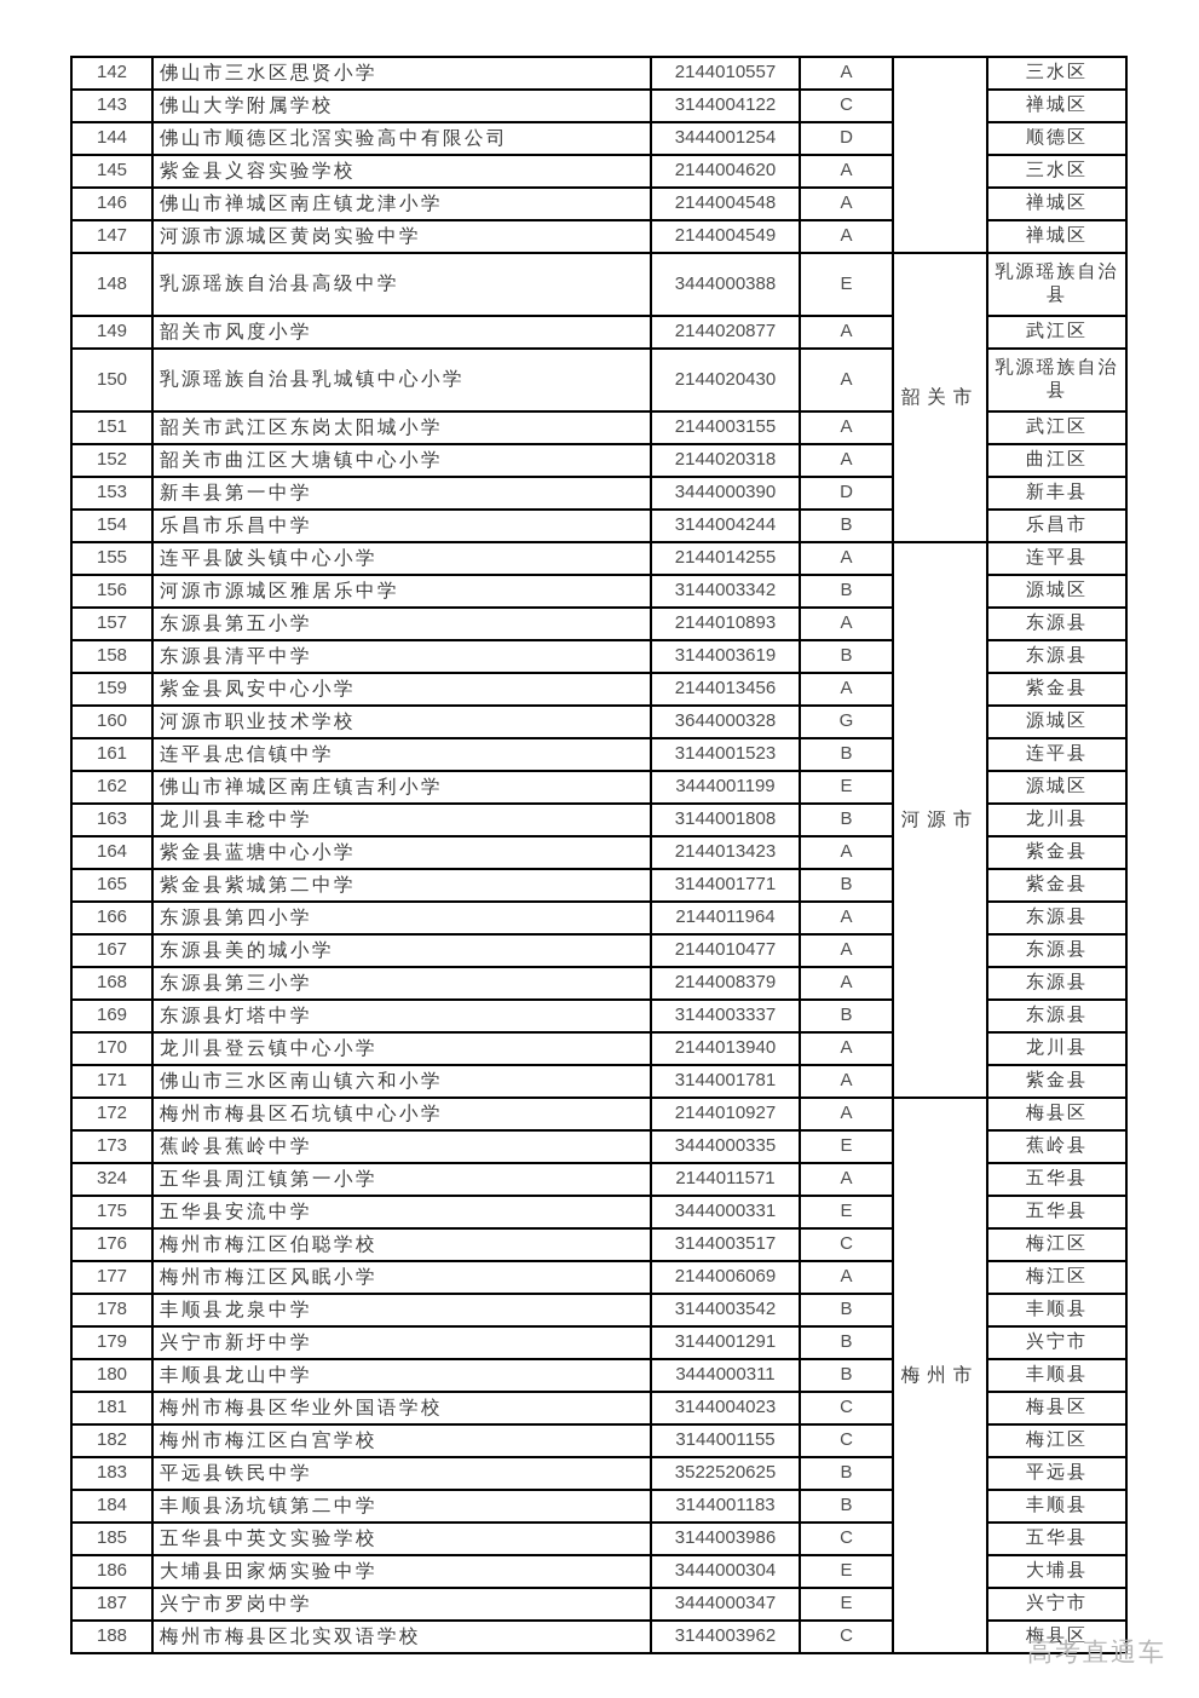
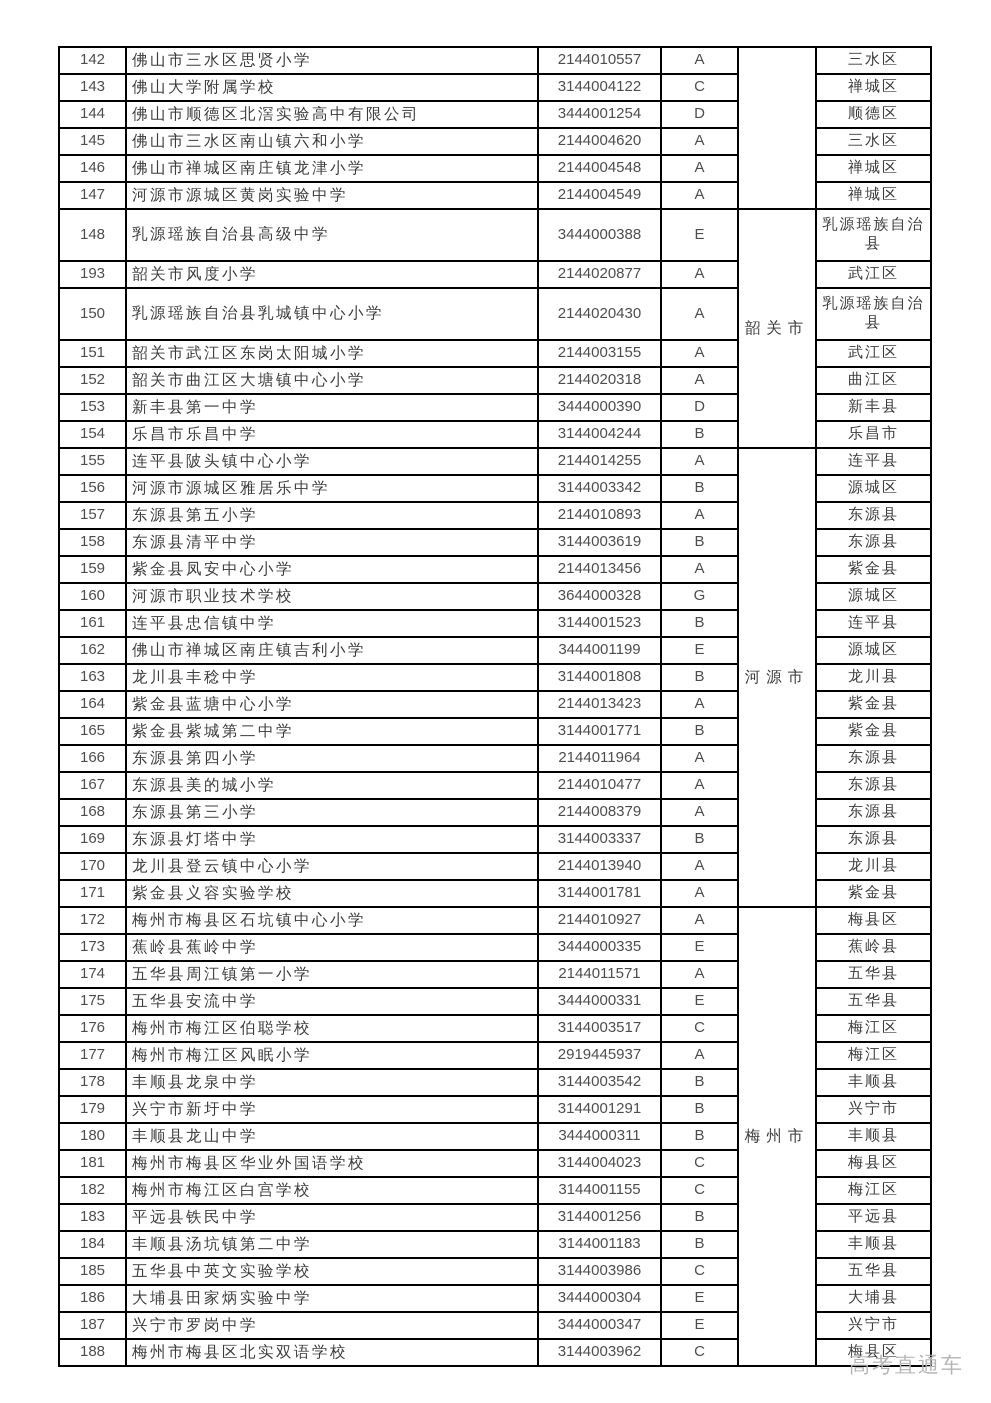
  142	佛山市三水区思贤小学	2144010557	A		三水区
  143	佛山大学附属学校	3144004122	C	禅城区
  144	佛山市顺德区北滘实验高中有限公司	3444001254	D	顺德区
- 145	紫金县义容实验学校	2144004620	A	三水区
+ 145	佛山市三水区南山镇六和小学	2144004620	A	三水区
  146	佛山市禅城区南庄镇龙津小学	2144004548	A	禅城区
  147	河源市源城区黄岗实验中学	2144004549	A	禅城区
  148	乳源瑶族自治县高级中学	3444000388	E	韶关市	乳源瑶族自治县
- 149	韶关市风度小学	2144020877	A	武江区
+ 193	韶关市风度小学	2144020877	A	武江区
  150	乳源瑶族自治县乳城镇中心小学	2144020430	A	乳源瑶族自治县
  151	韶关市武江区东岗太阳城小学	2144003155	A	武江区
  152	韶关市曲江区大塘镇中心小学	2144020318	A	曲江区
  153	新丰县第一中学	3444000390	D	新丰县
  154	乐昌市乐昌中学	3144004244	B	乐昌市
  155	连平县陂头镇中心小学	2144014255	A	河源市	连平县
  156	河源市源城区雅居乐中学	3144003342	B	源城区
  157	东源县第五小学	2144010893	A	东源县
  158	东源县清平中学	3144003619	B	东源县
  159	紫金县凤安中心小学	2144013456	A	紫金县
  160	河源市职业技术学校	3644000328	G	源城区
  161	连平县忠信镇中学	3144001523	B	连平县
  162	佛山市禅城区南庄镇吉利小学	3444001199	E	源城区
  163	龙川县丰稔中学	3144001808	B	龙川县
  164	紫金县蓝塘中心小学	2144013423	A	紫金县
  165	紫金县紫城第二中学	3144001771	B	紫金县
  166	东源县第四小学	2144011964	A	东源县
  167	东源县美的城小学	2144010477	A	东源县
  168	东源县第三小学	2144008379	A	东源县
  169	东源县灯塔中学	3144003337	B	东源县
  170	龙川县登云镇中心小学	2144013940	A	龙川县
- 171	佛山市三水区南山镇六和小学	3144001781	A	紫金县
+ 171	紫金县义容实验学校	3144001781	A	紫金县
  172	梅州市梅县区石坑镇中心小学	2144010927	A	梅州市	梅县区
  173	蕉岭县蕉岭中学	3444000335	E	蕉岭县
- 324	五华县周江镇第一小学	2144011571	A	五华县
+ 174	五华县周江镇第一小学	2144011571	A	五华县
  175	五华县安流中学	3444000331	E	五华县
  176	梅州市梅江区伯聪学校	3144003517	C	梅江区
- 177	梅州市梅江区风眠小学	2144006069	A	梅江区
+ 177	梅州市梅江区风眠小学	2919445937	A	梅江区
  178	丰顺县龙泉中学	3144003542	B	丰顺县
  179	兴宁市新圩中学	3144001291	B	兴宁市
  180	丰顺县龙山中学	3444000311	B	丰顺县
  181	梅州市梅县区华业外国语学校	3144004023	C	梅县区
  182	梅州市梅江区白宫学校	3144001155	C	梅江区
- 183	平远县铁民中学	3522520625	B	平远县
+ 183	平远县铁民中学	3144001256	B	平远县
  184	丰顺县汤坑镇第二中学	3144001183	B	丰顺县
  185	五华县中英文实验学校	3144003986	C	五华县
  186	大埔县田家炳实验中学	3444000304	E	大埔县
  187	兴宁市罗岗中学	3444000347	E	兴宁市
  188	梅州市梅县区北实双语学校	3144003962	C	梅县区
  高考直通车
